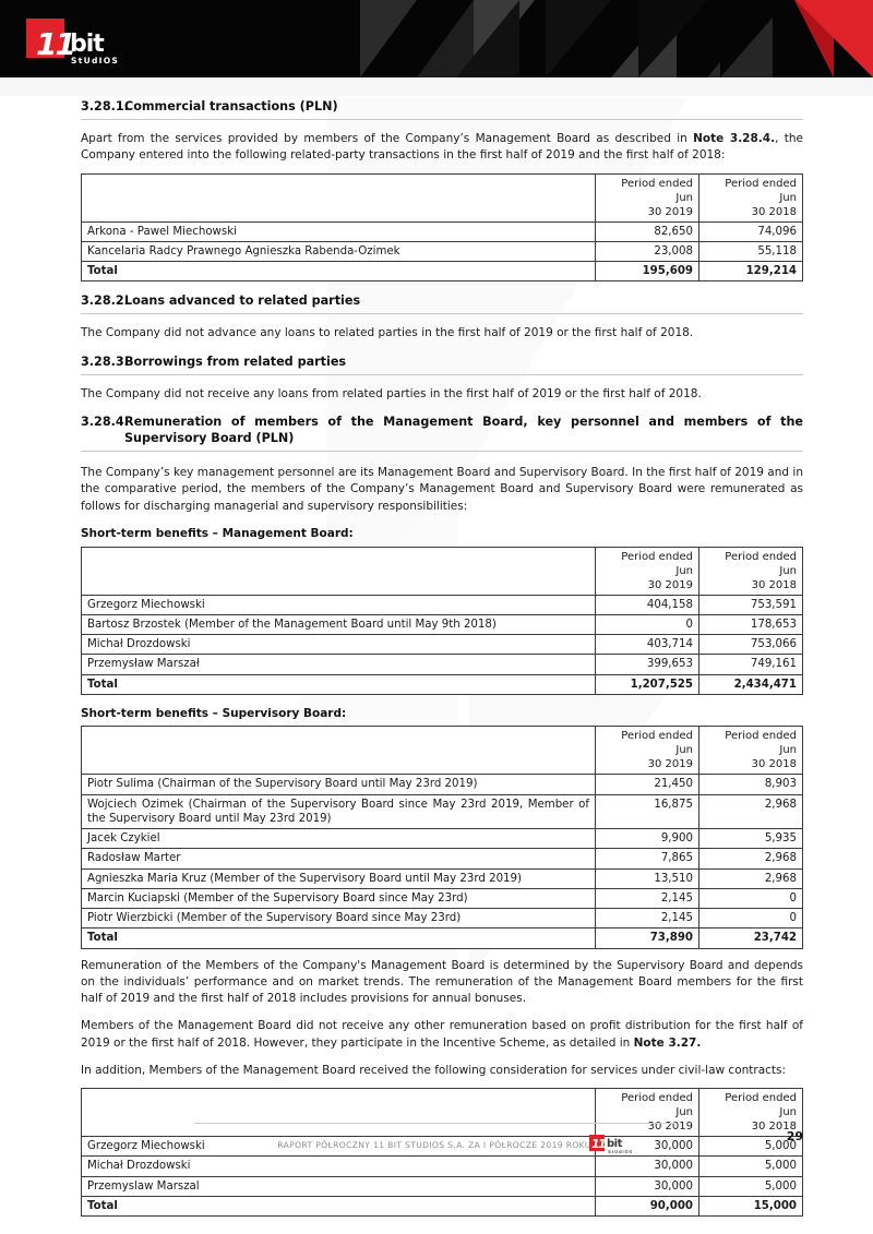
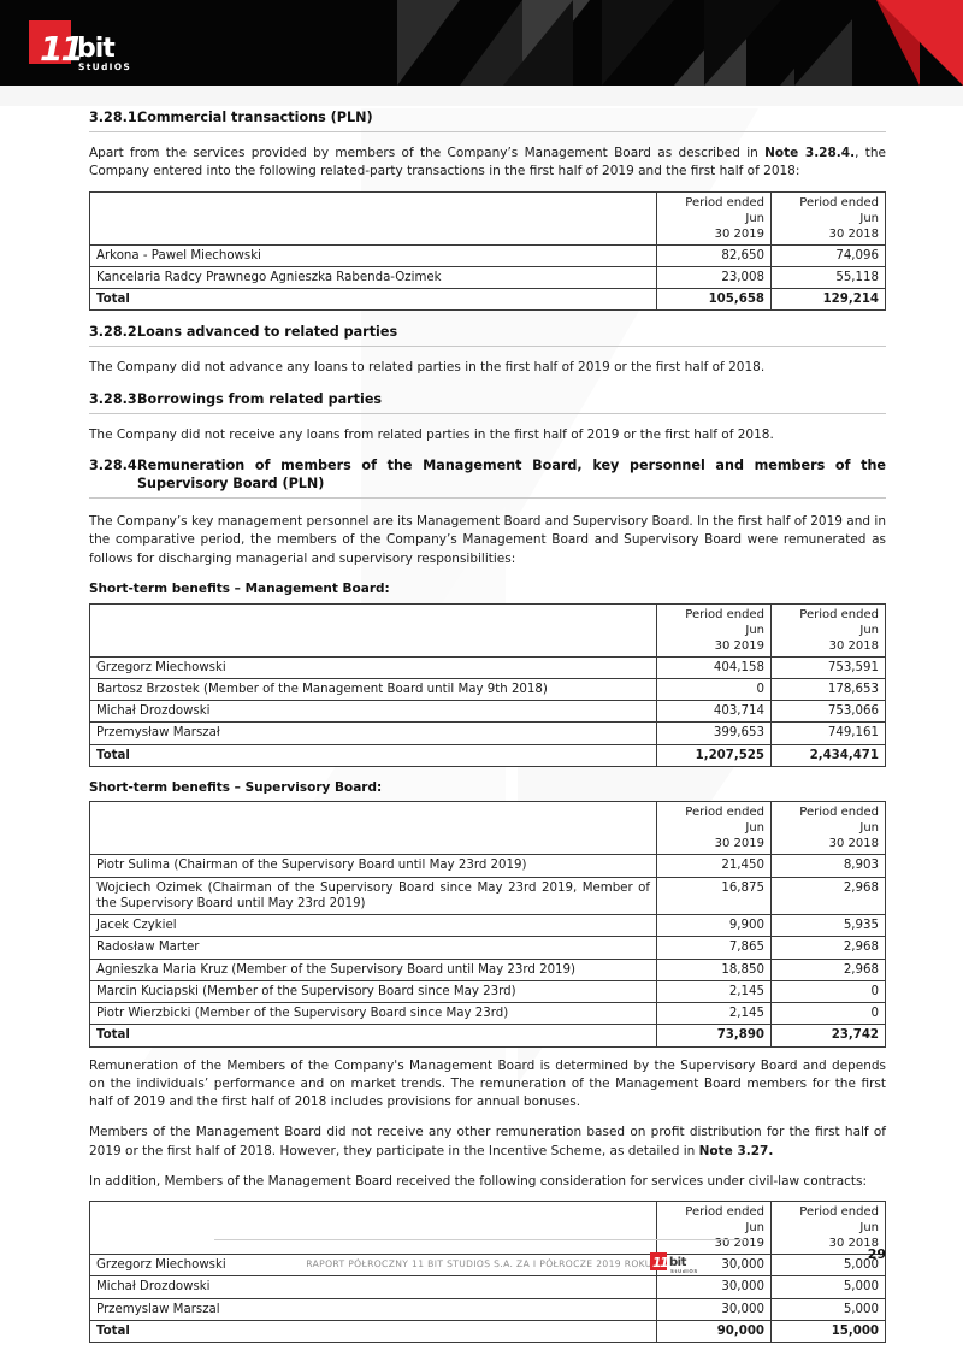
  11
  bit
  StUdIOS
  3.28.1Commercial transactions (PLN)
  Apart from the services provided by members of the Company’s Management Board as described in Note 3.28.4., the Company entered into the following related-party transactions in the first half of 2019 and the first half of 2018:
  	Period ended Jun30 2019	Period ended Jun30 2018
  Arkona - Pawel Miechowski	82,650	74,096
  Kancelaria Radcy Prawnego Agnieszka Rabenda-Ozimek	23,008	55,118
- Total	195,609	129,214
+ Total	105,658	129,214
  3.28.2Loans advanced to related parties
  The Company did not advance any loans to related parties in the first half of 2019 or the first half of 2018.
  3.28.3Borrowings from related parties
  The Company did not receive any loans from related parties in the first half of 2019 or the first half of 2018.
  3.28.4
  Remuneration of members of the Management Board, key personnel and members of the
  Supervisory Board (PLN)
  The Company’s key management personnel are its Management Board and Supervisory Board. In the first half of 2019 and in the comparative period, the members of the Company’s Management Board and Supervisory Board were remunerated as follows for discharging managerial and supervisory responsibilities:
  Short-term benefits – Management Board:
  	Period ended Jun30 2019	Period ended Jun30 2018
  Grzegorz Miechowski	404,158	753,591
  Bartosz Brzostek (Member of the Management Board until May 9th 2018)	0	178,653
  Michał Drozdowski	403,714	753,066
  Przemysław Marszał	399,653	749,161
  Total	1,207,525	2,434,471
  Short-term benefits – Supervisory Board:
  	Period ended Jun30 2019	Period ended Jun30 2018
  Piotr Sulima (Chairman of the Supervisory Board until May 23rd 2019)	21,450	8,903
  Wojciech Ozimek (Chairman of the Supervisory Board since May 23rd 2019, Member of the Supervisory Board until May 23rd 2019)	16,875	2,968
  Jacek Czykiel	9,900	5,935
  Radosław Marter	7,865	2,968
- Agnieszka Maria Kruz (Member of the Supervisory Board until May 23rd 2019)	13,510	2,968
+ Agnieszka Maria Kruz (Member of the Supervisory Board until May 23rd 2019)	18,850	2,968
  Marcin Kuciapski (Member of the Supervisory Board since May 23rd)	2,145	0
  Piotr Wierzbicki (Member of the Supervisory Board since May 23rd)	2,145	0
  Total	73,890	23,742
  Remuneration of the Members of the Company's Management Board is determined by the Supervisory Board and depends on the individuals’ performance and on market trends. The remuneration of the Management Board members for the first half of 2019 and the first half of 2018 includes provisions for annual bonuses.
  Members of the Management Board did not receive any other remuneration based on profit distribution for the first half of 2019 or the first half of 2018. However, they participate in the Incentive Scheme, as detailed in Note 3.27.
  In addition, Members of the Management Board received the following consideration for services under civil-law contracts:
  	Period ended Jun30 2019	Period ended Jun30 2018
  Grzegorz Miechowski	30,000	5,000
  Michał Drozdowski	30,000	5,000
  Przemyslaw Marszal	30,000	5,000
  Total	90,000	15,000
  RAPORT PÓŁROCZNY 11 BIT STUDIOS S.A. ZA I PÓŁROCZE 2019 ROKU
  11
  bit
  29
